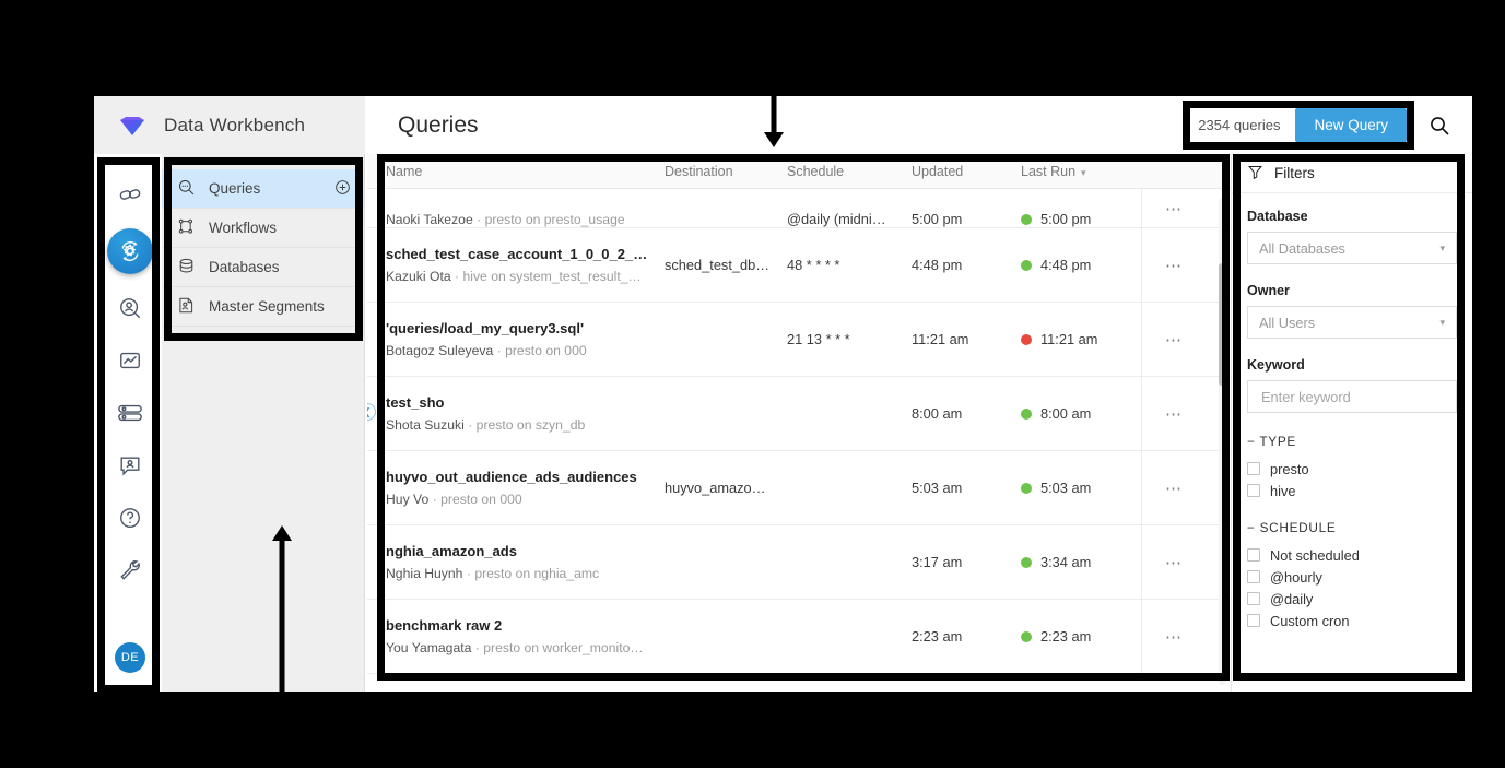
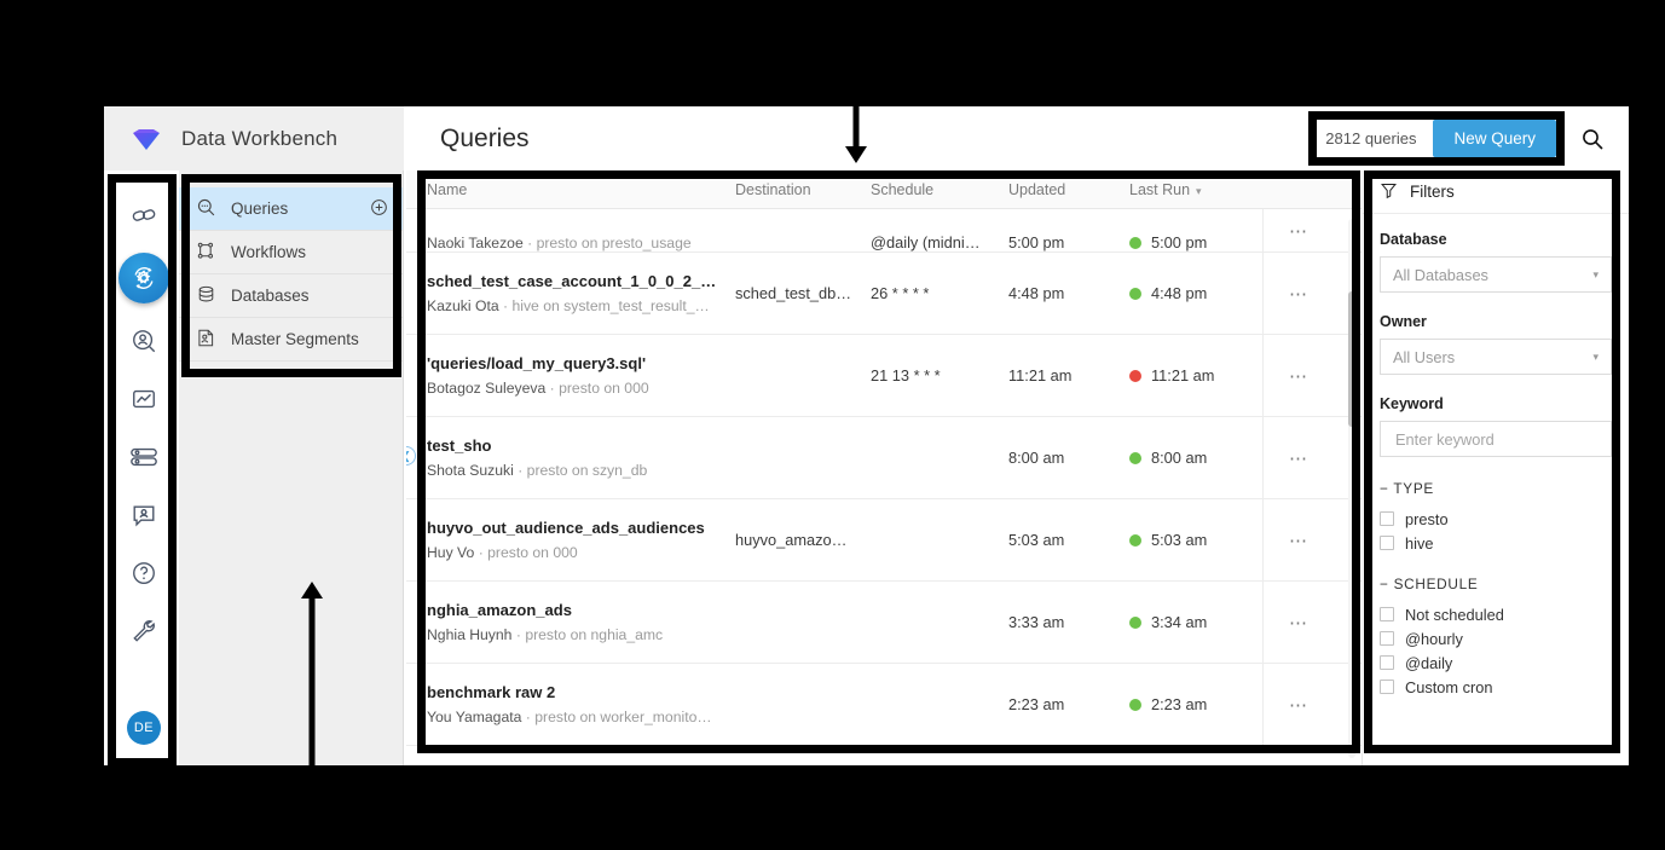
  Data Workbench
  Queries
- 2354 queries
+ 2812 queries
  New Query
  DE
  Queries
  Workflows
  Databases
  Master Segments
  ❮
  Name
  Destination
  Schedule
  Updated
  Last Run ▾
  Naoki Takezoe · presto on presto_usage
  @daily (midni…
  5:00 pm
  5:00 pm
  ⋯
  sched_test_case_account_1_0_0_2_…
  Kazuki Ota · hive on system_test_result_…
  sched_test_db…
- 48 * * * *
+ 26 * * * *
  4:48 pm
  4:48 pm
  ⋯
  'queries/load_my_query3.sql'
  Botagoz Suleyeva · presto on 000
  21 13 * * *
  11:21 am
  11:21 am
  ⋯
  test_sho
  Shota Suzuki · presto on szyn_db
  8:00 am
  8:00 am
  ⋯
  huyvo_out_audience_ads_audiences
  Huy Vo · presto on 000
  huyvo_amazo…
  5:03 am
  5:03 am
  ⋯
  nghia_amazon_ads
  Nghia Huynh · presto on nghia_amc
- 3:17 am
+ 3:33 am
  3:34 am
  ⋯
  benchmark raw 2
  You Yamagata · presto on worker_monito…
  2:23 am
  2:23 am
  ⋯
  Filters
  Database
  All Databases
  ▾
  Owner
  All Users
  ▾
  Keyword
  Enter keyword
  − TYPE
  presto
  hive
  − SCHEDULE
  Not scheduled
  @hourly
  @daily
  Custom cron
